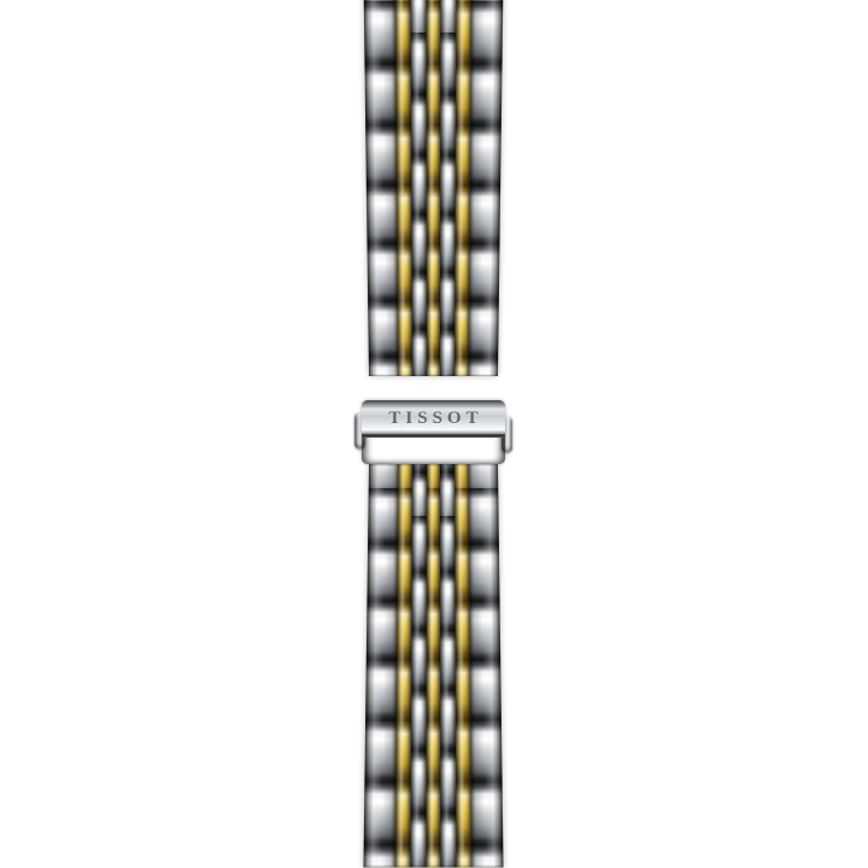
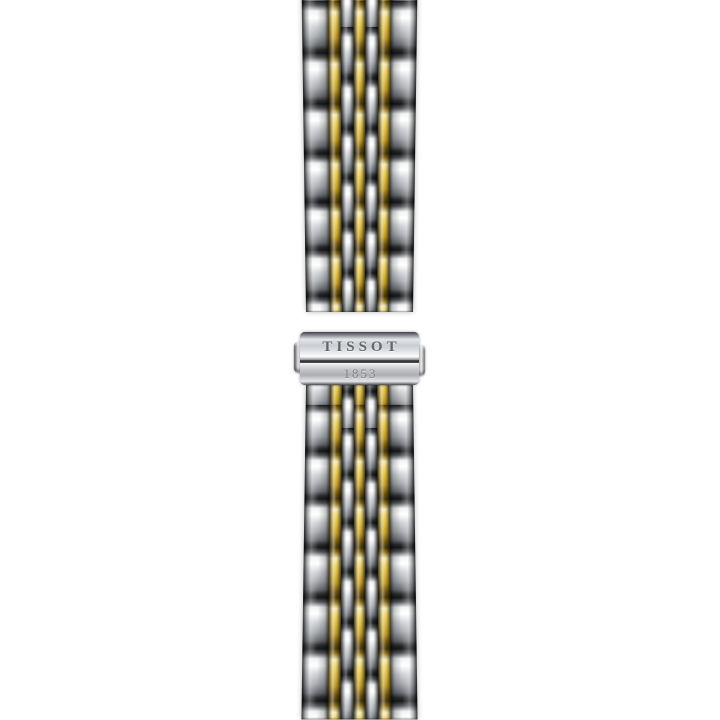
  TISSOT
+ 1853
